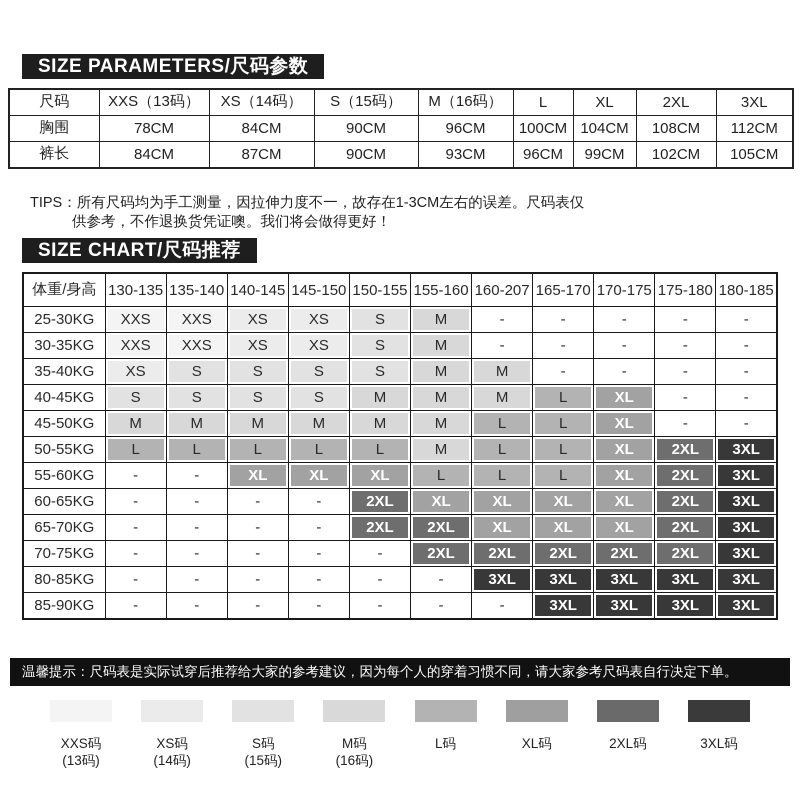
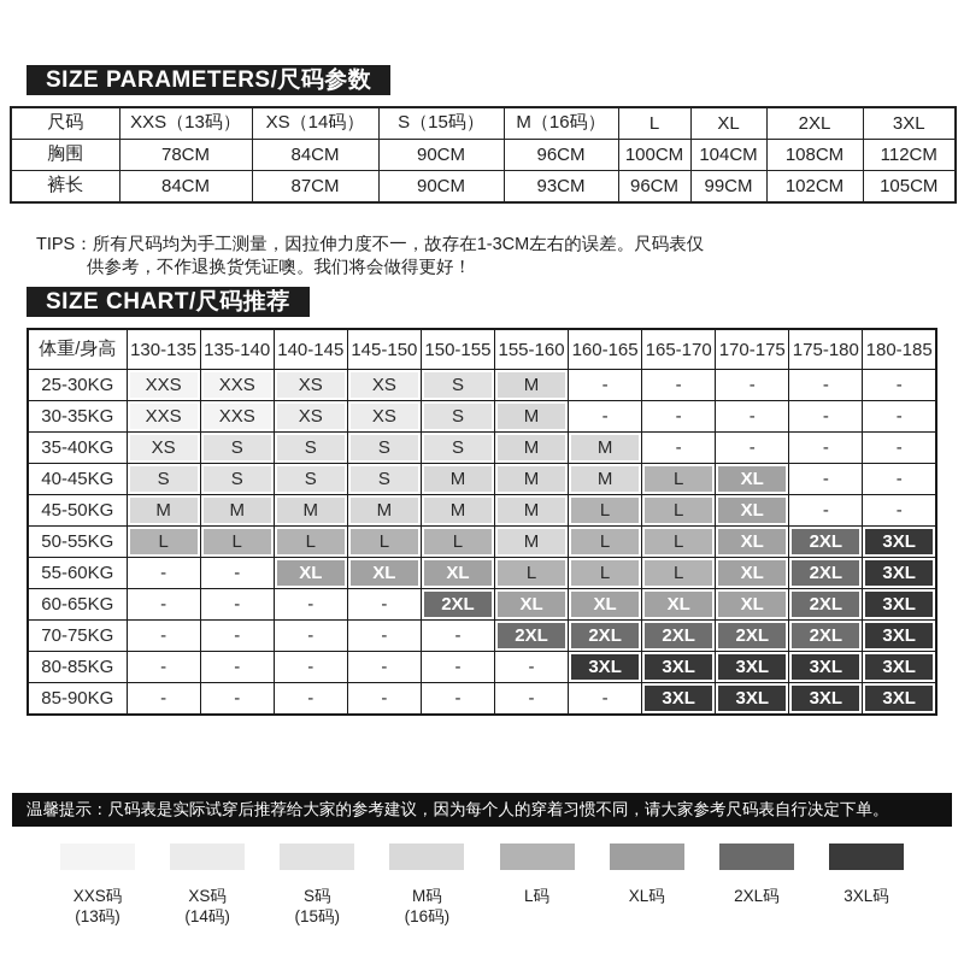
  SIZE PARAMETERS/尺码参数
  尺码	XXS（13码）	XS（14码）	S（15码）	M（16码）	L	XL	2XL	3XL
  胸围	78CM	84CM	90CM	96CM	100CM	104CM	108CM	112CM
  裤长	84CM	87CM	90CM	93CM	96CM	99CM	102CM	105CM
  TIPS：所有尺码均为手工测量，因拉伸力度不一，故存在1-3CM左右的误差。尺码表仅
  供参考，不作退换货凭证噢。我们将会做得更好！
  SIZE CHART/尺码推荐
- 体重/身高	130-135	135-140	140-145	145-150	150-155	155-160	160-207	165-170	170-175	175-180	180-185
+ 体重/身高	130-135	135-140	140-145	145-150	150-155	155-160	160-165	165-170	170-175	175-180	180-185
  25-30KG	XXS	XXS	XS	XS	S	M	-	-	-	-	-
  30-35KG	XXS	XXS	XS	XS	S	M	-	-	-	-	-
  35-40KG	XS	S	S	S	S	M	M	-	-	-	-
  40-45KG	S	S	S	S	M	M	M	L	XL	-	-
  45-50KG	M	M	M	M	M	M	L	L	XL	-	-
  50-55KG	L	L	L	L	L	M	L	L	XL	2XL	3XL
  55-60KG	-	-	XL	XL	XL	L	L	L	XL	2XL	3XL
  60-65KG	-	-	-	-	2XL	XL	XL	XL	XL	2XL	3XL
- 65-70KG	-	-	-	-	2XL	2XL	XL	XL	XL	2XL	3XL
  70-75KG	-	-	-	-	-	2XL	2XL	2XL	2XL	2XL	3XL
  80-85KG	-	-	-	-	-	-	3XL	3XL	3XL	3XL	3XL
  85-90KG	-	-	-	-	-	-	-	3XL	3XL	3XL	3XL
  温馨提示：尺码表是实际试穿后推荐给大家的参考建议，因为每个人的穿着习惯不同，请大家参考尺码表自行决定下单。
  XXS码
  (13码)
  XS码
  (14码)
  S码
  (15码)
  M码
  (16码)
  L码
  XL码
  2XL码
  3XL码
